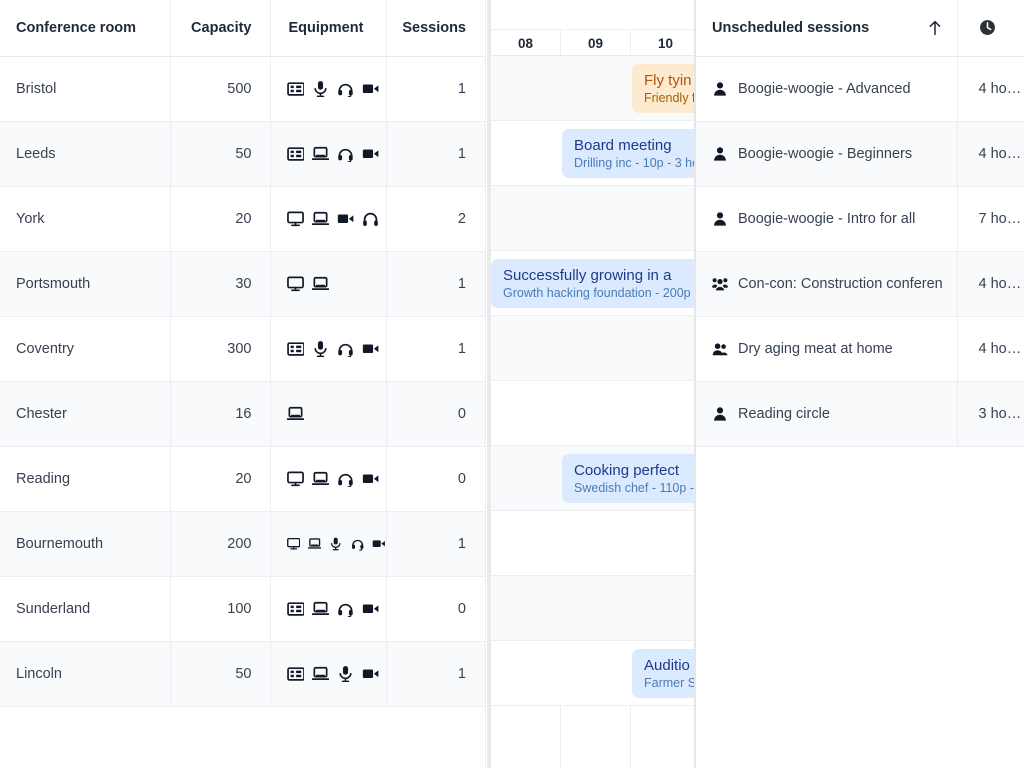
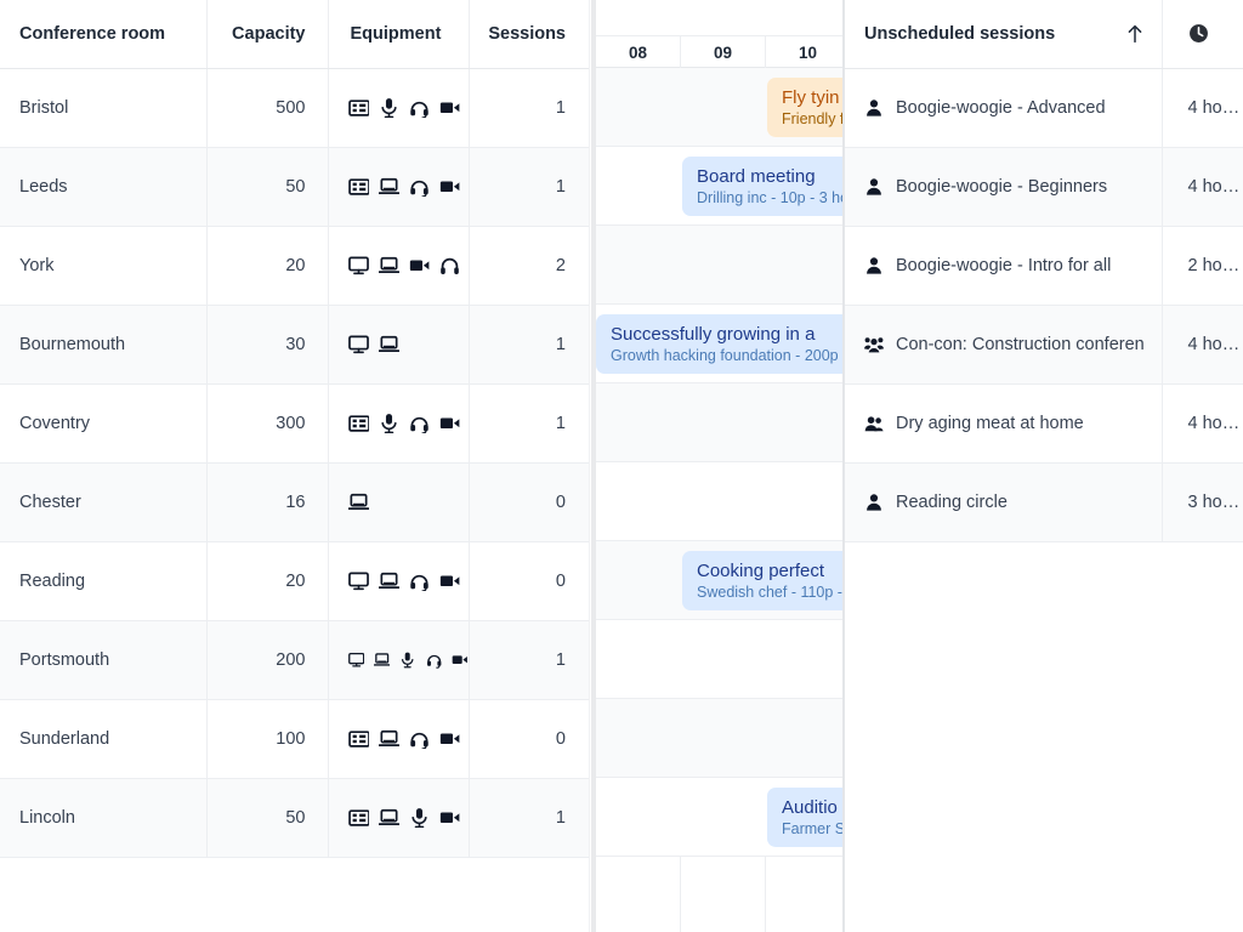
  Conference room	Capacity	Equipment	Sessions
  Bristol	500		1
  Leeds	50		1
  York	20		2
- Portsmouth	30		1
+ Bournemouth	30		1
  Coventry	300		1
  Chester	16		0
  Reading	20		0
- Bournemouth	200		1
+ Portsmouth	200		1
  Sunderland	100		0
  Lincoln	50		1
  08
  09
  10
  Fly tyin
  Friendly f
  Board meeting
  Drilling inc - 10p - 3 h
  Successfully growing in a
  Growth hacking foundation - 200p
  Cooking perfect
  Swedish chef - 110p -
  Auditio
  Farmer S
  Unscheduled sessions
  Boogie-woogie - Advanced	4 ho…
  Boogie-woogie - Beginners	4 ho…
- Boogie-woogie - Intro for all	7 ho…
+ Boogie-woogie - Intro for all	2 ho…
  Con-con: Construction conferen	4 ho…
  Dry aging meat at home	4 ho…
  Reading circle	3 ho…
